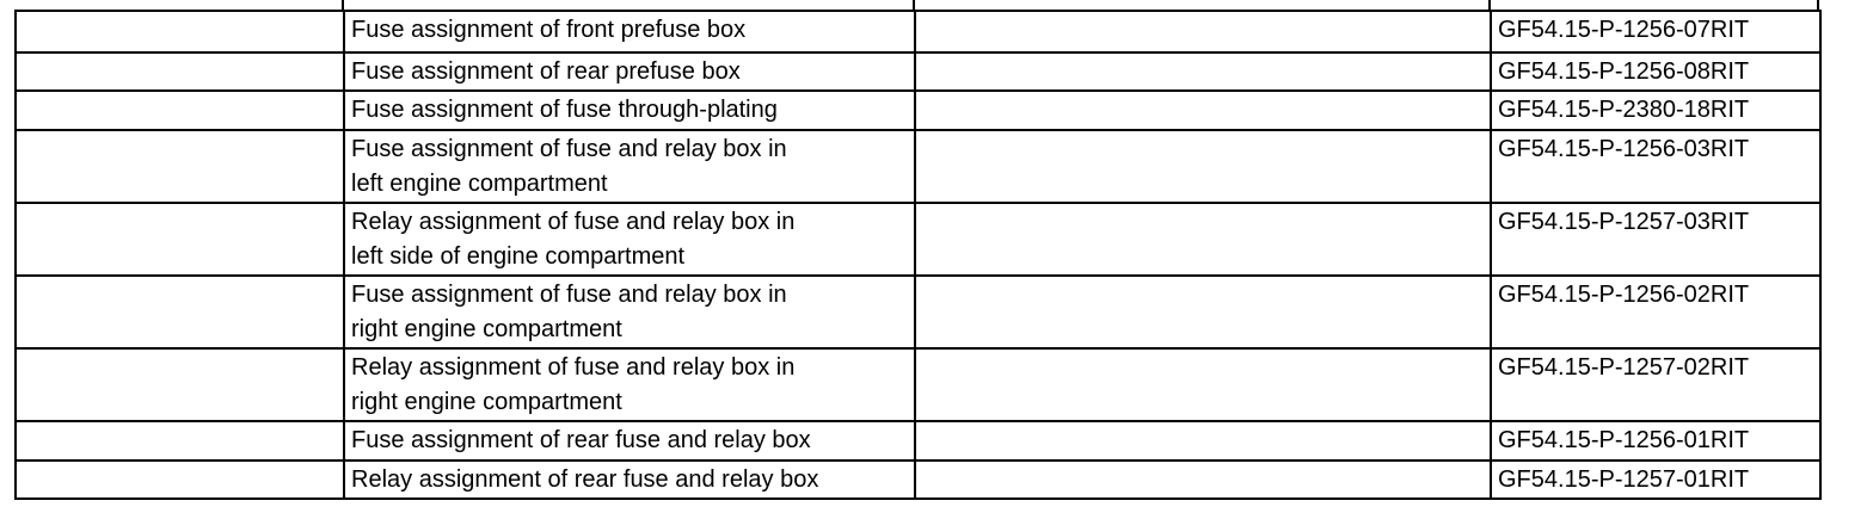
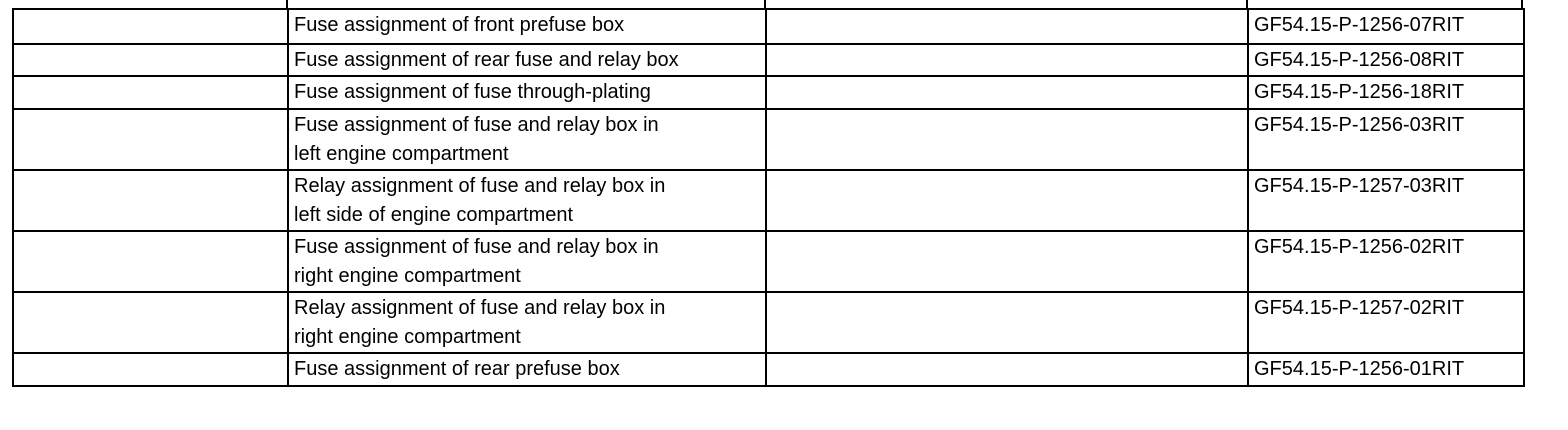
  	Fuse assignment of front prefuse box		GF54.15-P-1256-07RIT
- 	Fuse assignment of rear prefuse box		GF54.15-P-1256-08RIT
+ 	Fuse assignment of rear fuse and relay box		GF54.15-P-1256-08RIT
- 	Fuse assignment of fuse through-plating		GF54.15-P-2380-18RIT
+ 	Fuse assignment of fuse through-plating		GF54.15-P-1256-18RIT
  	Fuse assignment of fuse and relay box in left engine compartment		GF54.15-P-1256-03RIT
  	Relay assignment of fuse and relay box in left side of engine compartment		GF54.15-P-1257-03RIT
  	Fuse assignment of fuse and relay box in right engine compartment		GF54.15-P-1256-02RIT
  	Relay assignment of fuse and relay box in right engine compartment		GF54.15-P-1257-02RIT
- 	Fuse assignment of rear fuse and relay box		GF54.15-P-1256-01RIT
+ 	Fuse assignment of rear prefuse box		GF54.15-P-1256-01RIT
- 	Relay assignment of rear fuse and relay box		GF54.15-P-1257-01RIT
